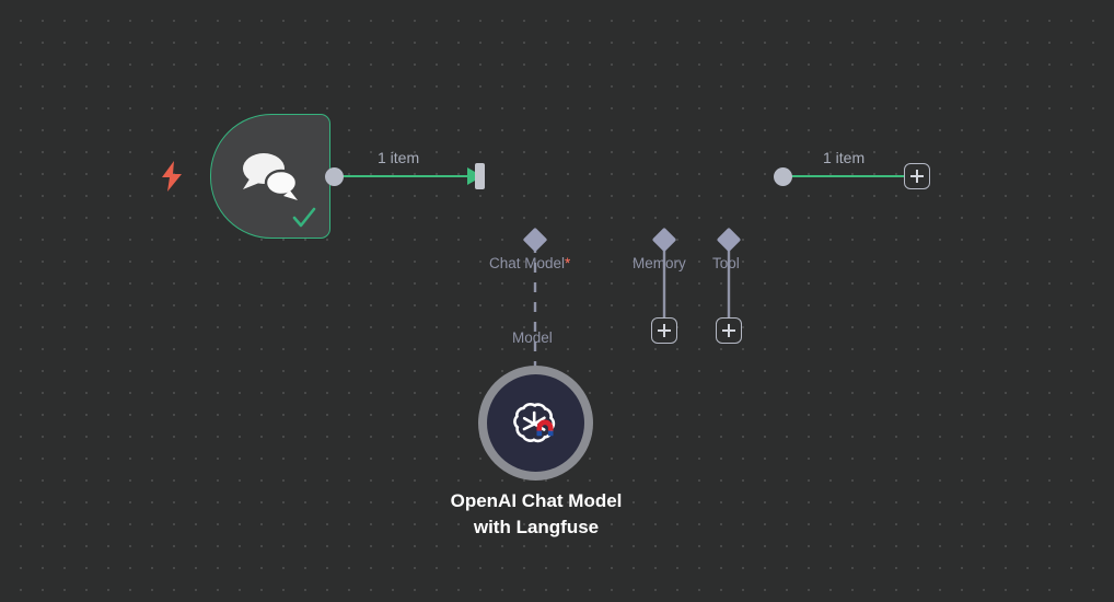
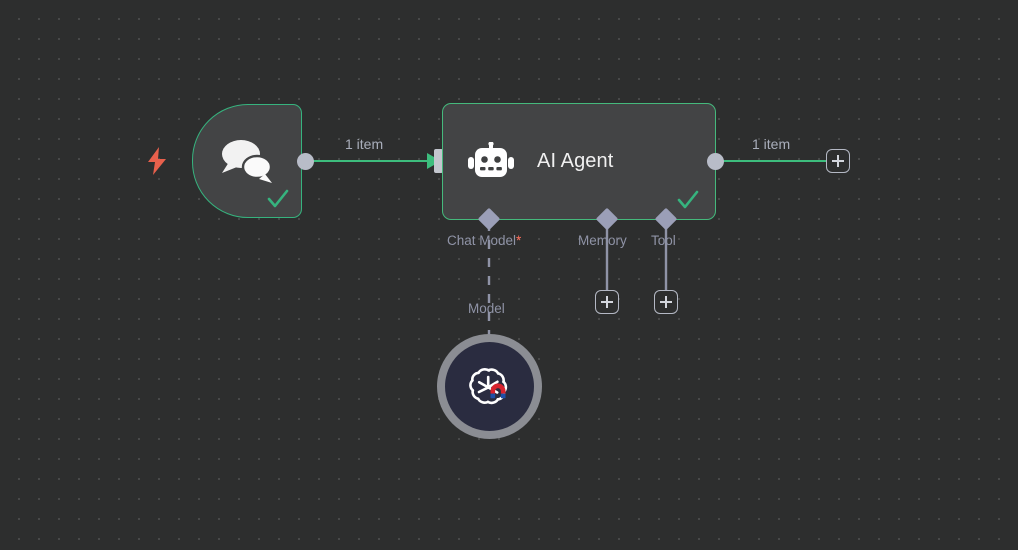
+ AI Agent
  Chat Model*
  Memory
  Tool
  1 item
  1 item
  Model
- OpenAI Chat Model
- with Langfuse
